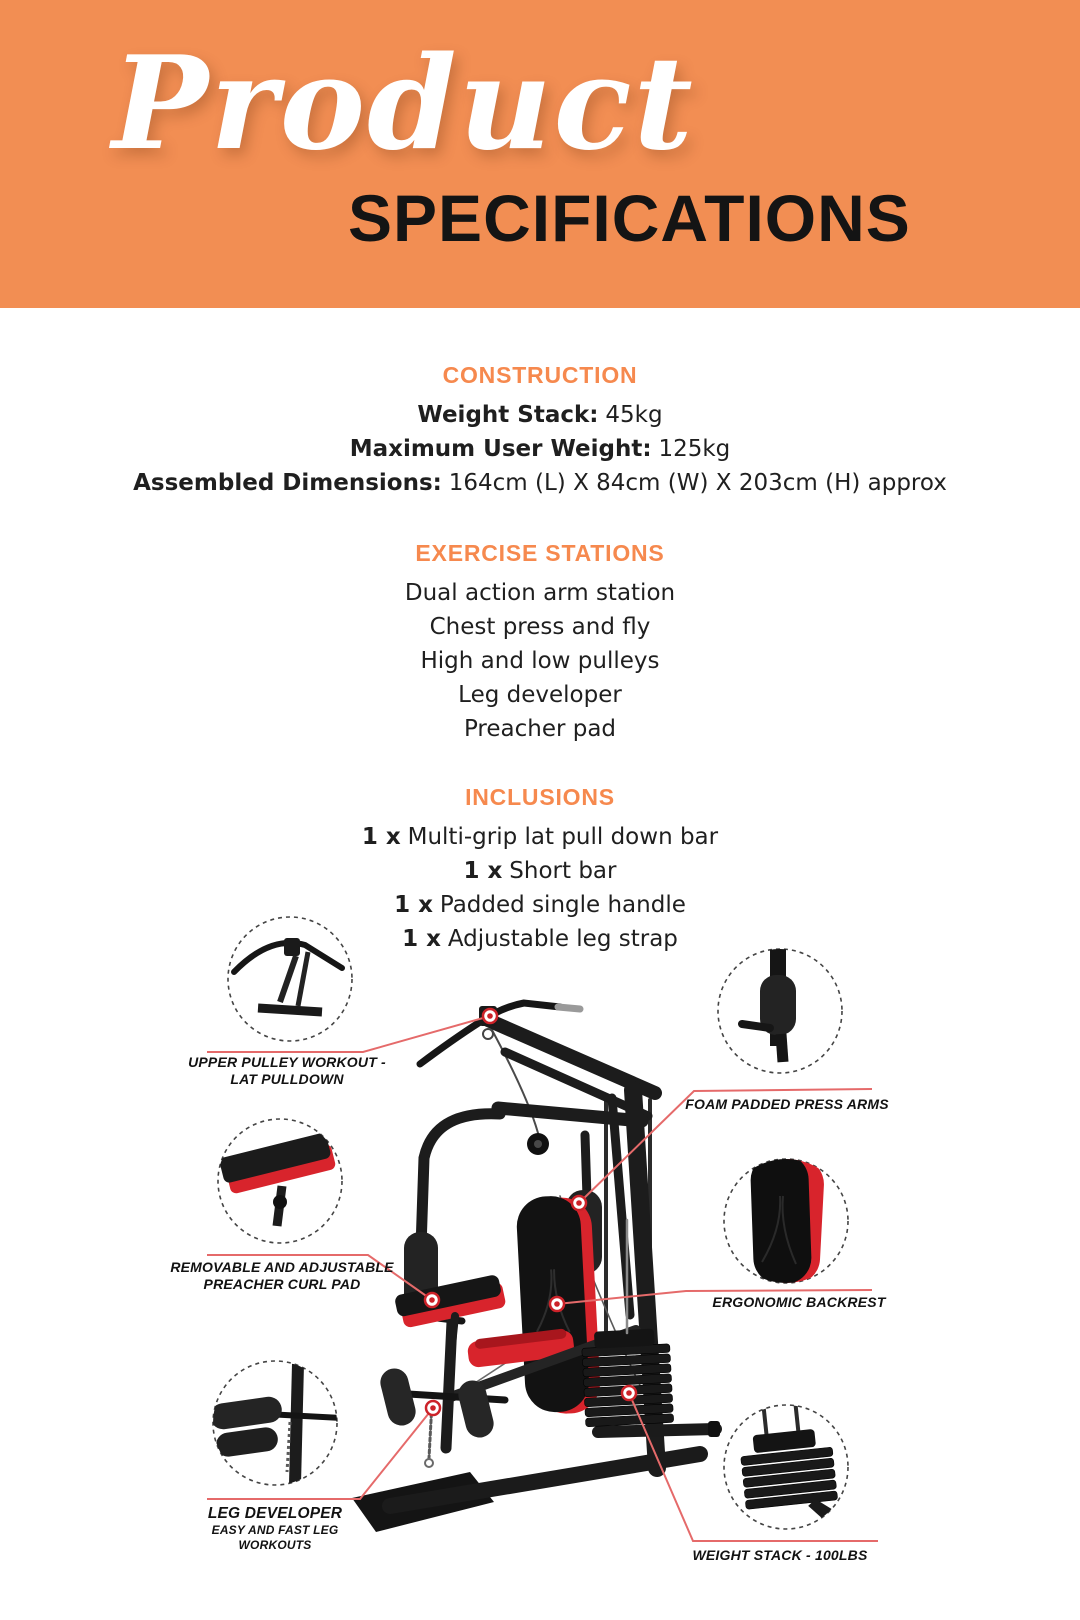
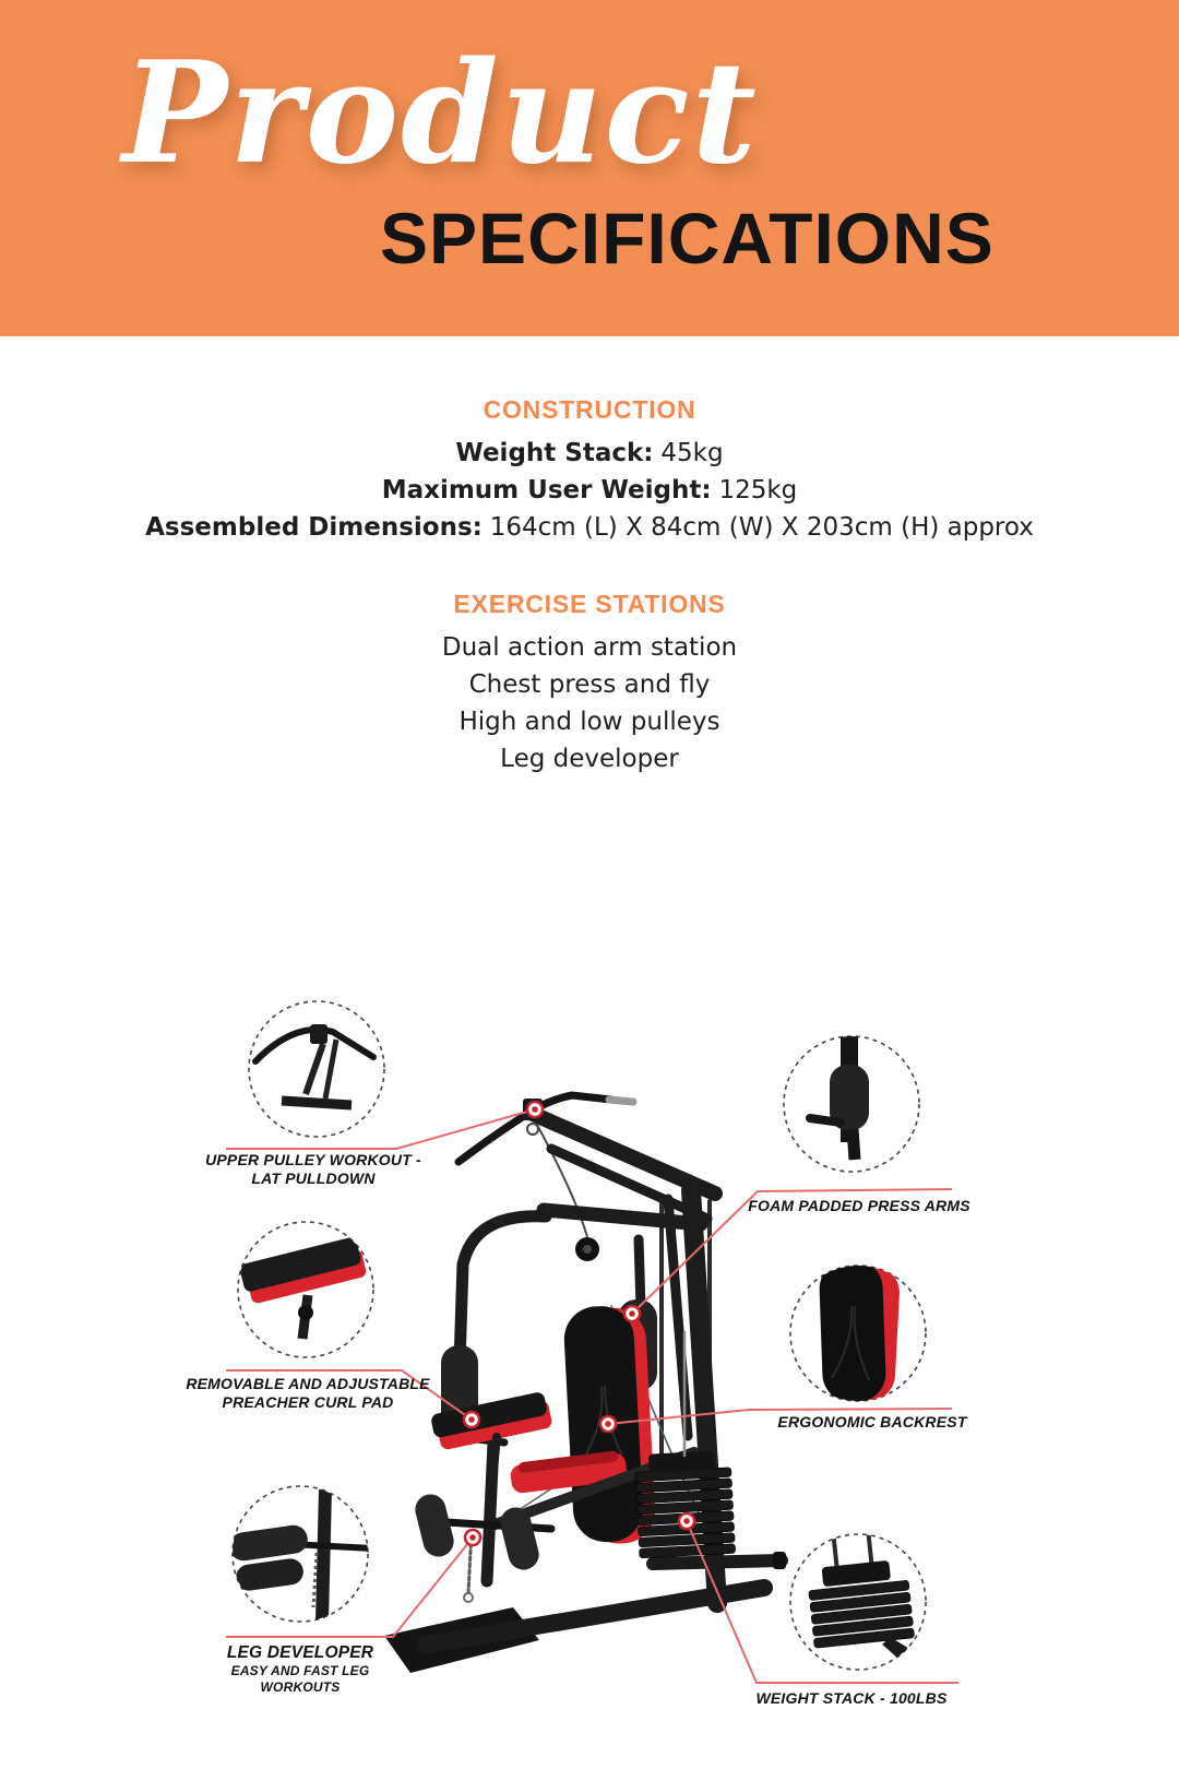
  Product
  SPECIFICATIONS
  CONSTRUCTION
  Weight Stack: 45kg
  Maximum User Weight: 125kg
  Assembled Dimensions: 164cm (L) X 84cm (W) X 203cm (H) approx
  EXERCISE STATIONS
  Dual action arm station
  Chest press and fly
  High and low pulleys
  Leg developer
- Preacher pad
- INCLUSIONS
- 1 x Multi-grip lat pull down bar
- 1 x Short bar
- 1 x Padded single handle
- 1 x Adjustable leg strap
  UPPER PULLEY WORKOUT -
  LAT PULLDOWN
  FOAM PADDED PRESS ARMS
  REMOVABLE AND ADJUSTABLE
  PREACHER CURL PAD
  ERGONOMIC BACKREST
  LEG DEVELOPER
  EASY AND FAST LEG
  WORKOUTS
  WEIGHT STACK - 100LBS
